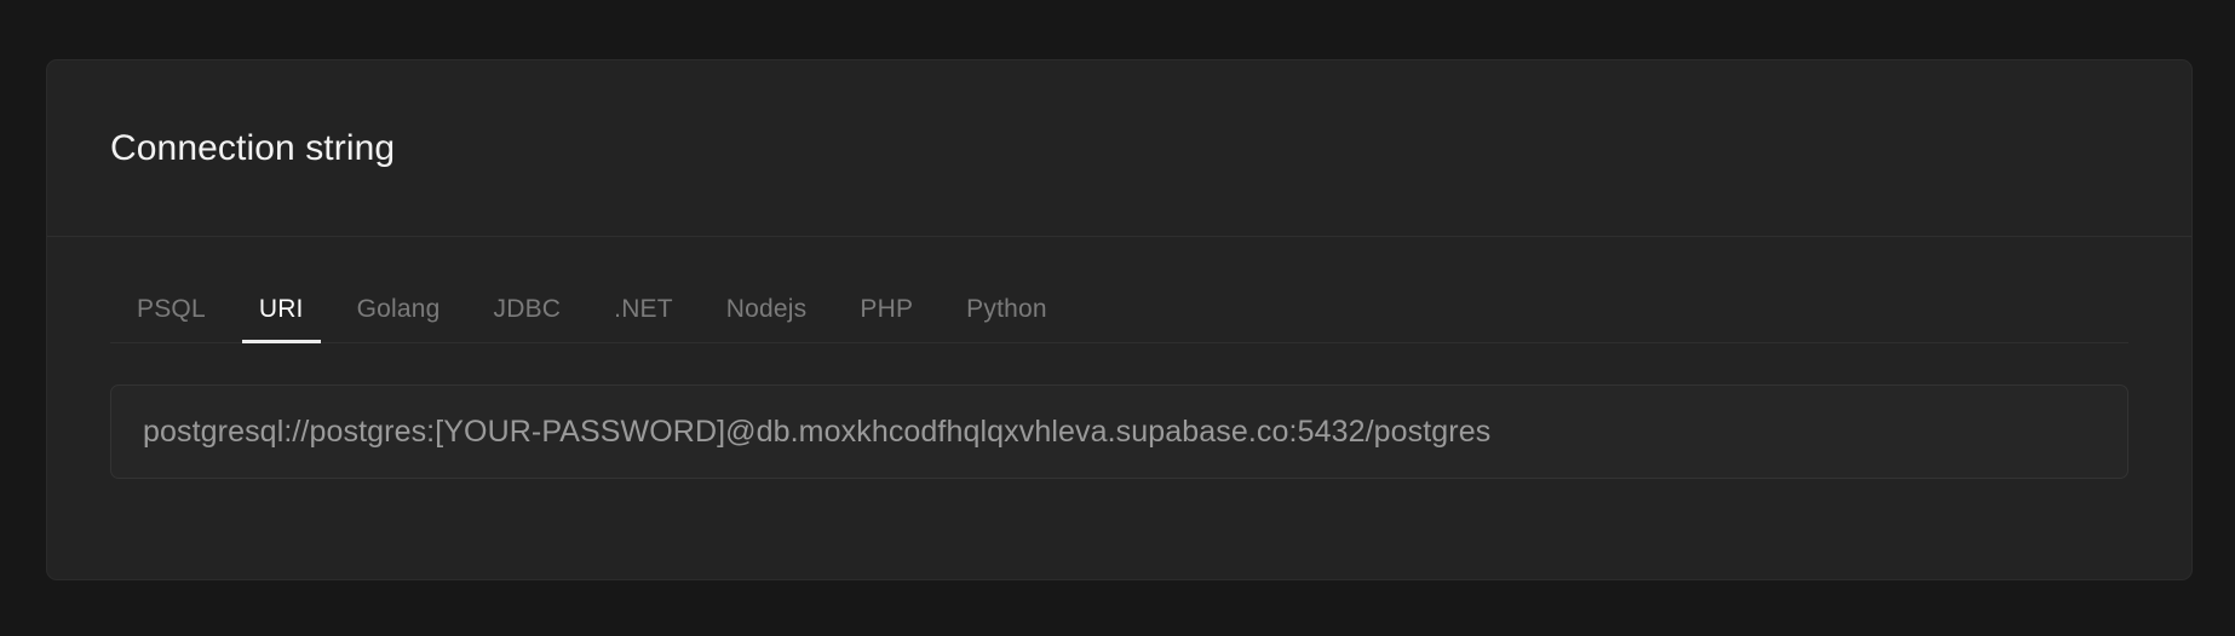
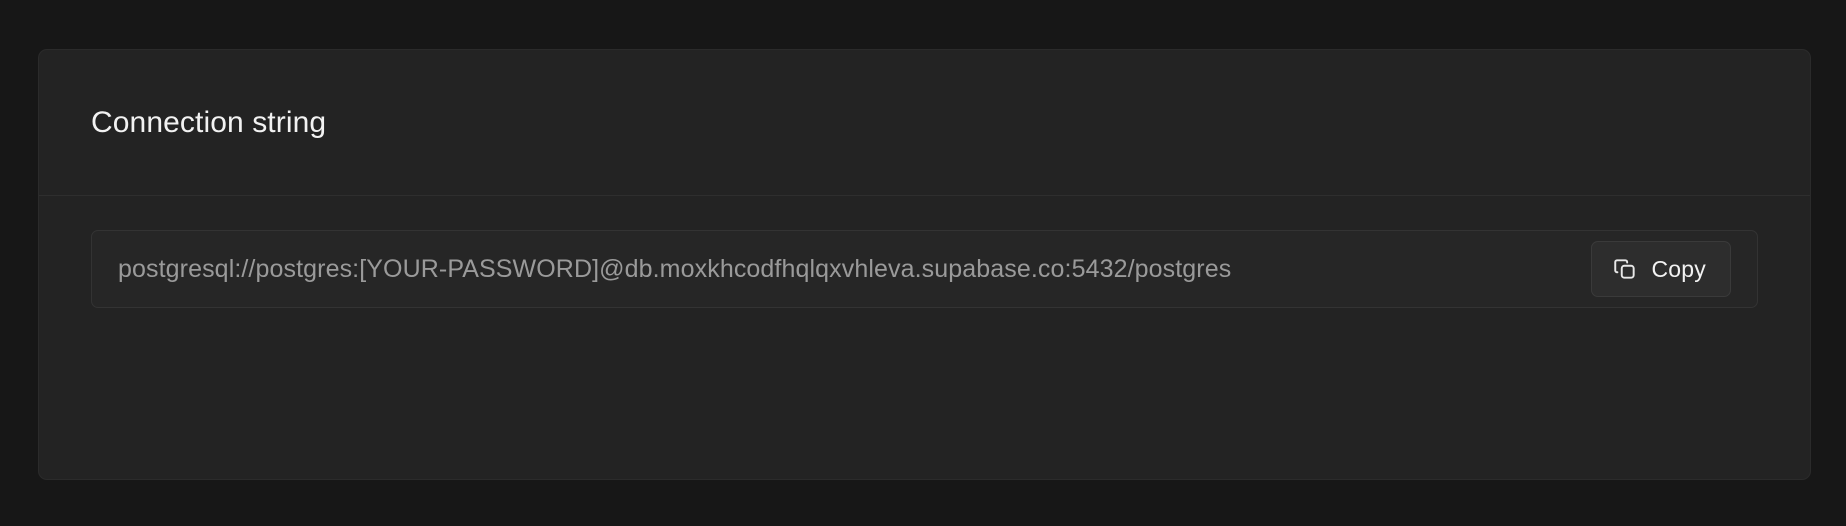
  Connection string
- PSQL
- URI
- Golang
- JDBC
- .NET
- Nodejs
- PHP
- Python
  postgresql://postgres:[YOUR-PASSWORD]@db.moxkhcodfhqlqxvhleva.supabase.co:5432/postgres
+ Copy
